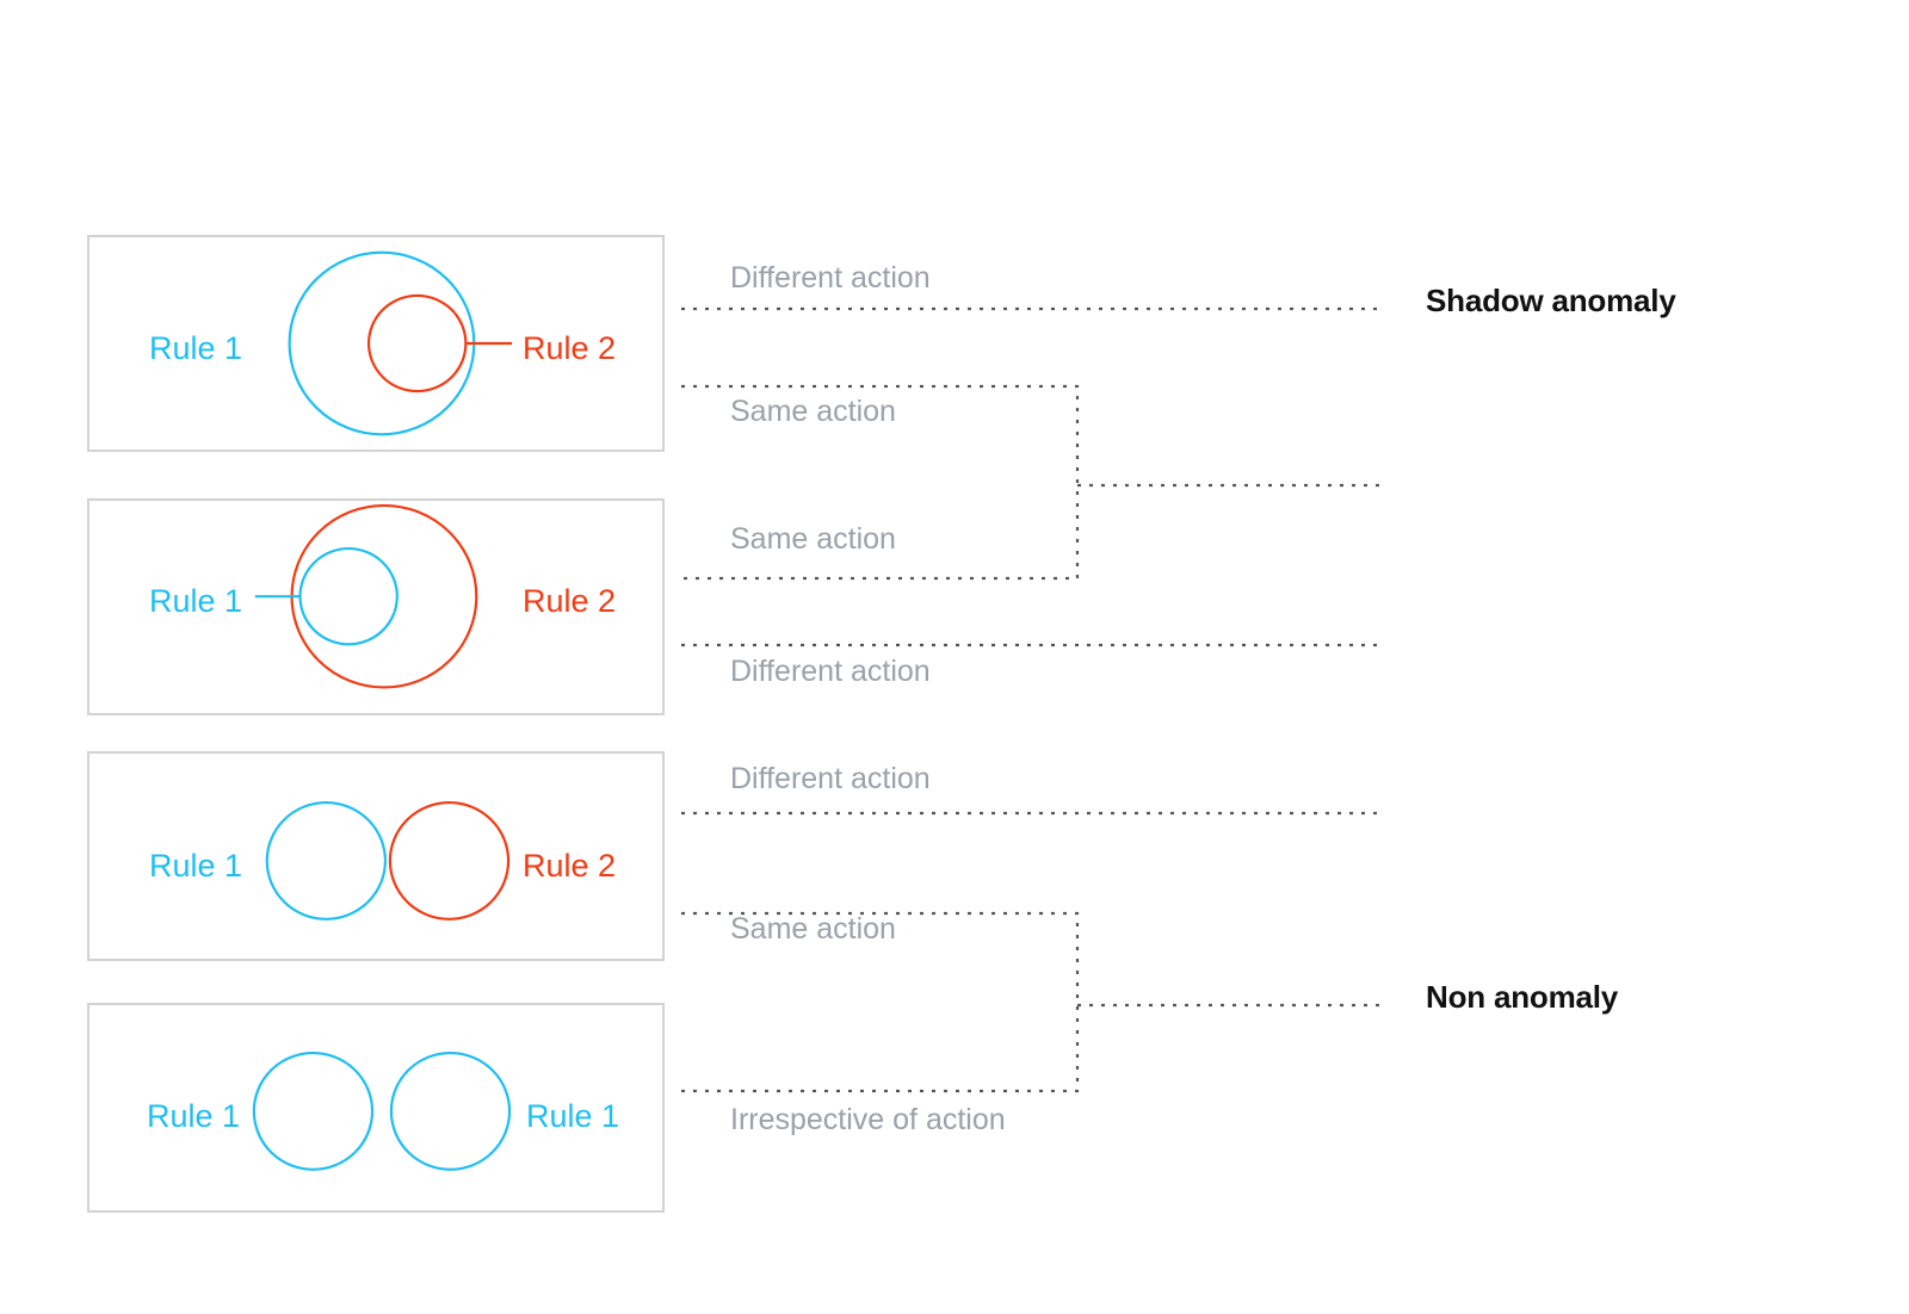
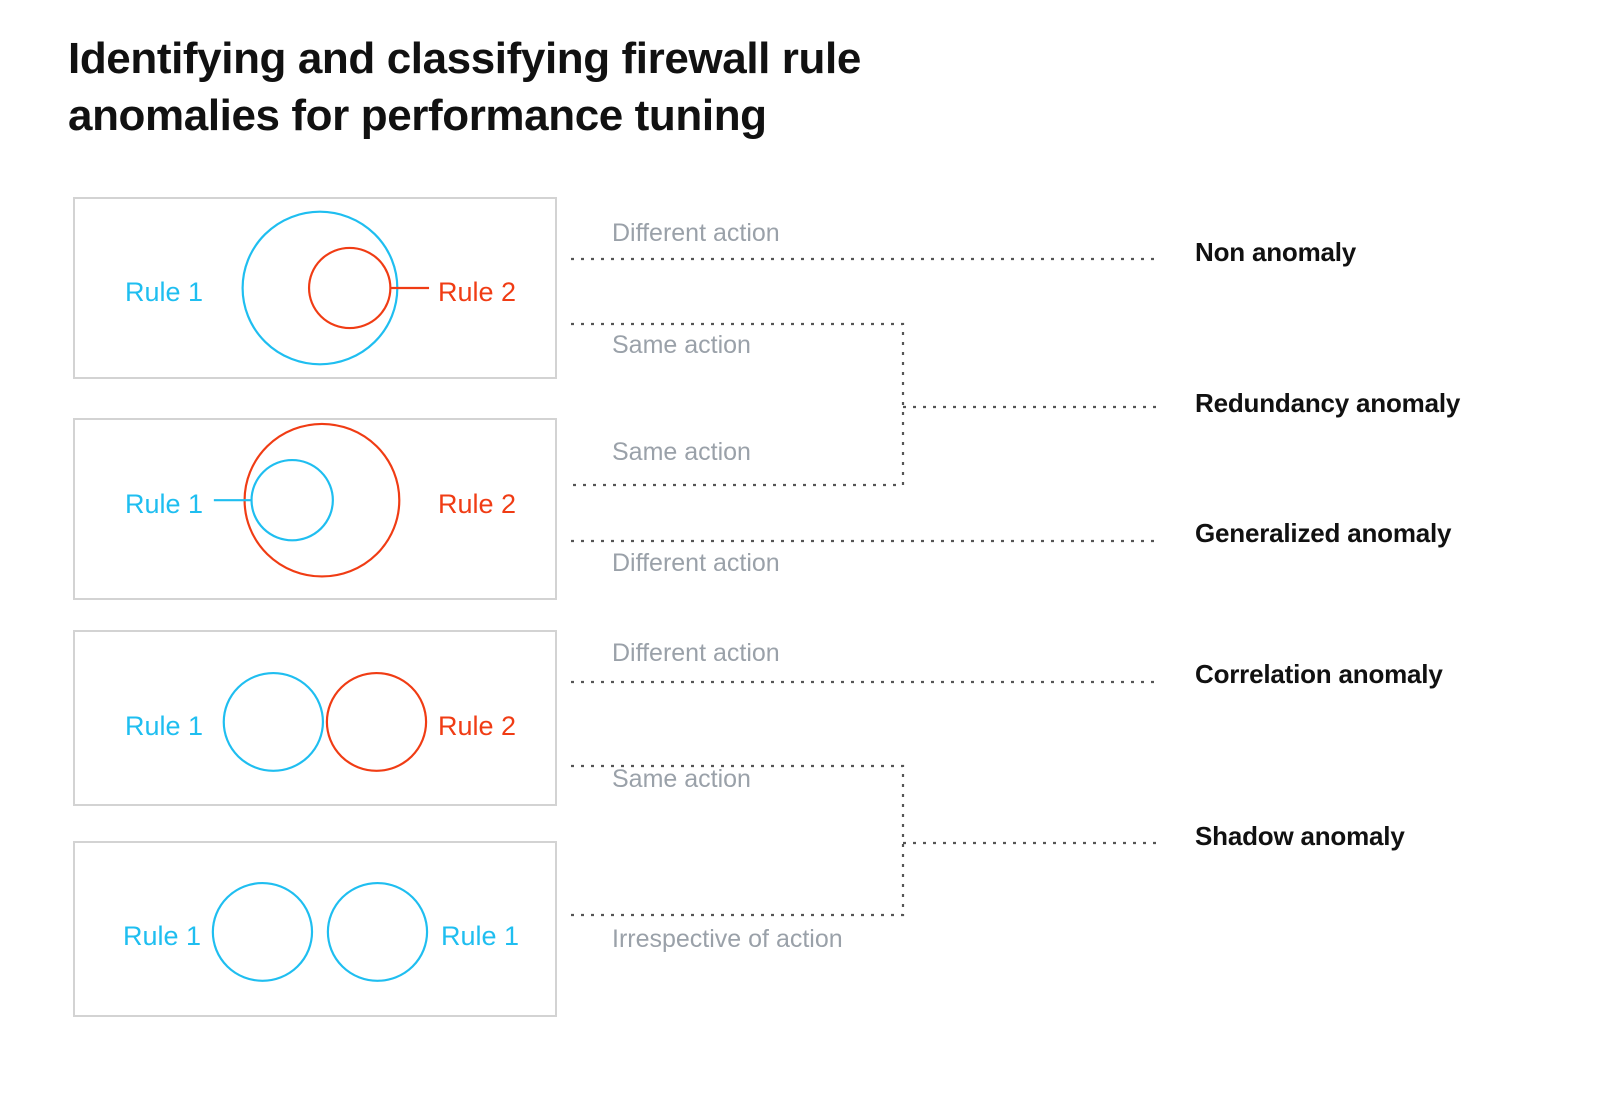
+ Identifying and classifying firewall rule
+ anomalies for performance tuning
  Rule 1
  Rule 2
  Rule 1
  Rule 2
  Rule 1
  Rule 2
  Rule 1
  Rule 1
  Different action
  Same action
  Same action
  Different action
  Different action
  Same action
  Irrespective of action
- Shadow anomaly
+ Non anomaly
+ Redundancy anomaly
+ Generalized anomaly
+ Correlation anomaly
- Non anomaly
+ Shadow anomaly
